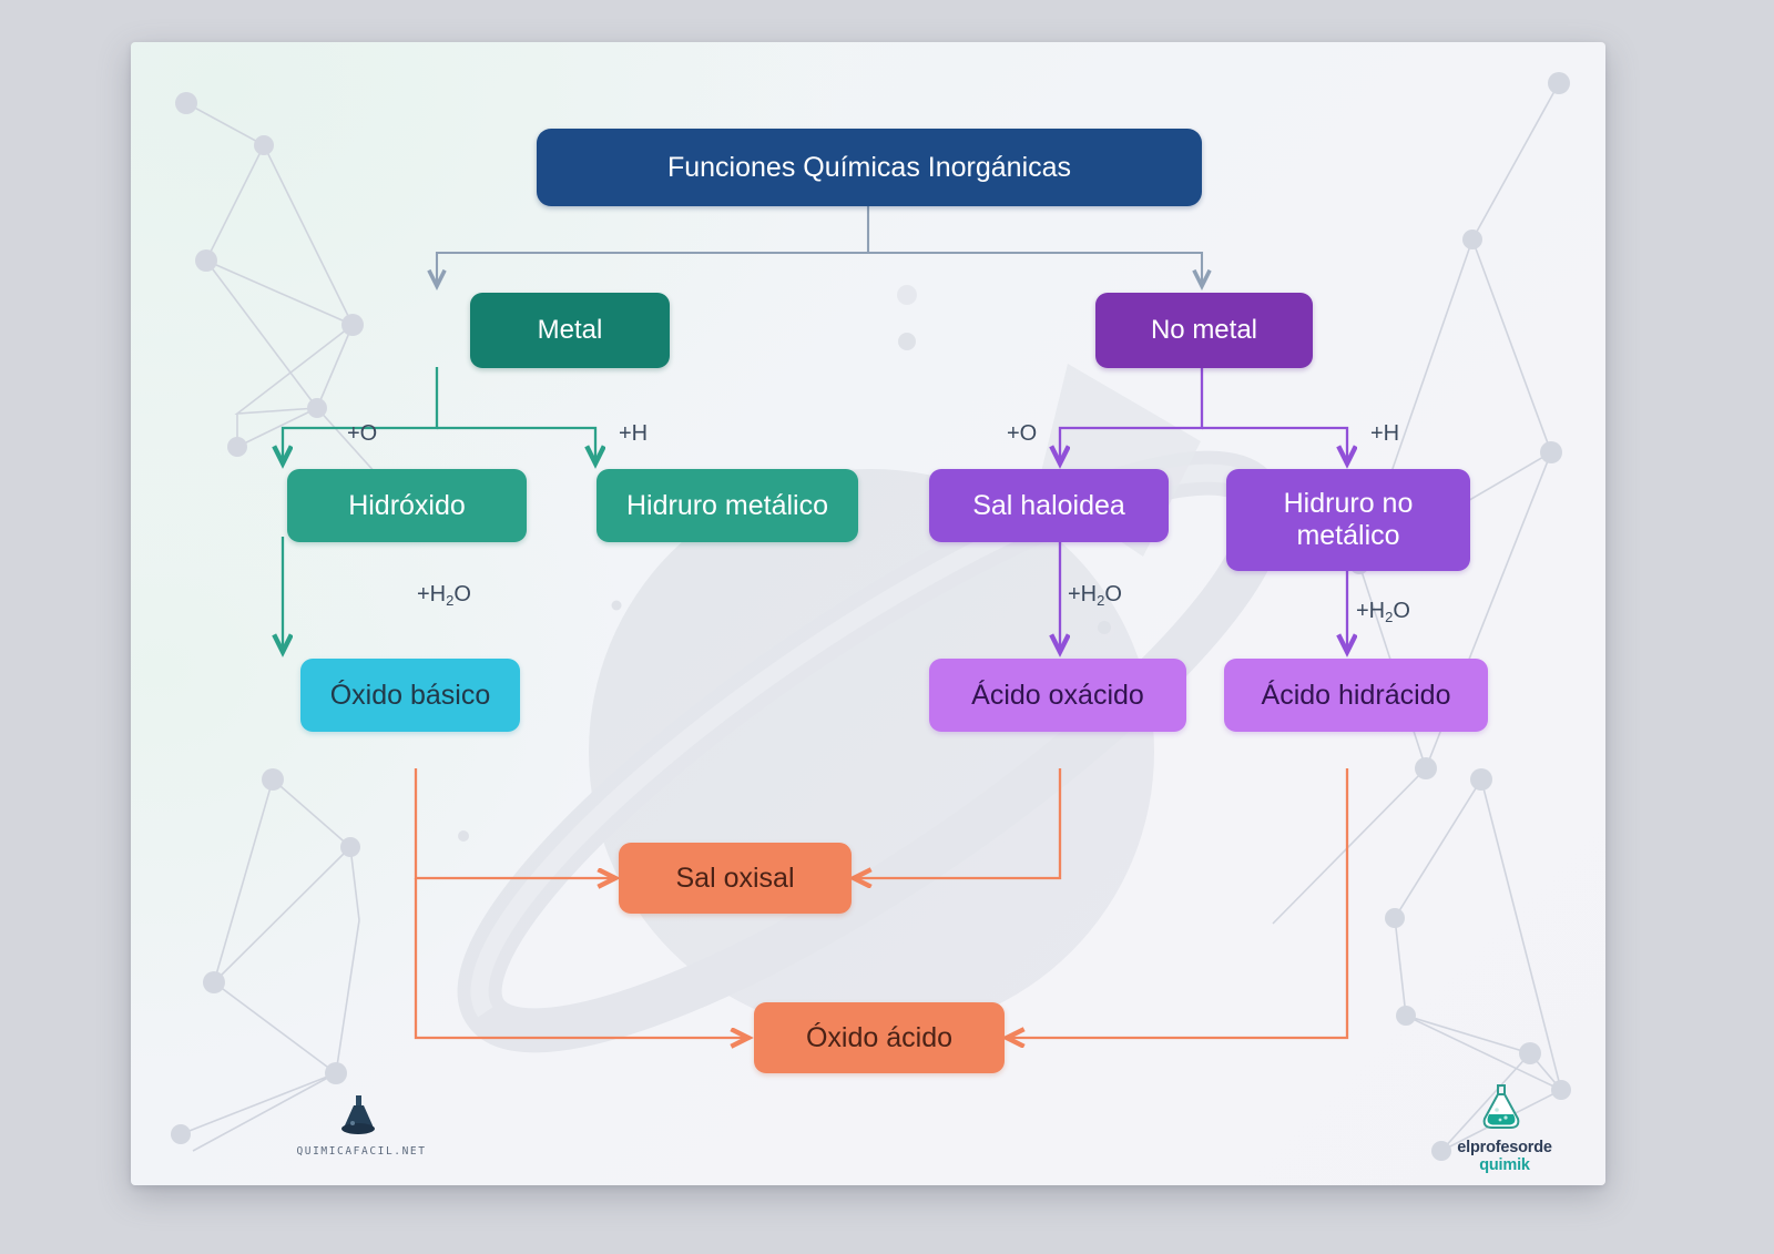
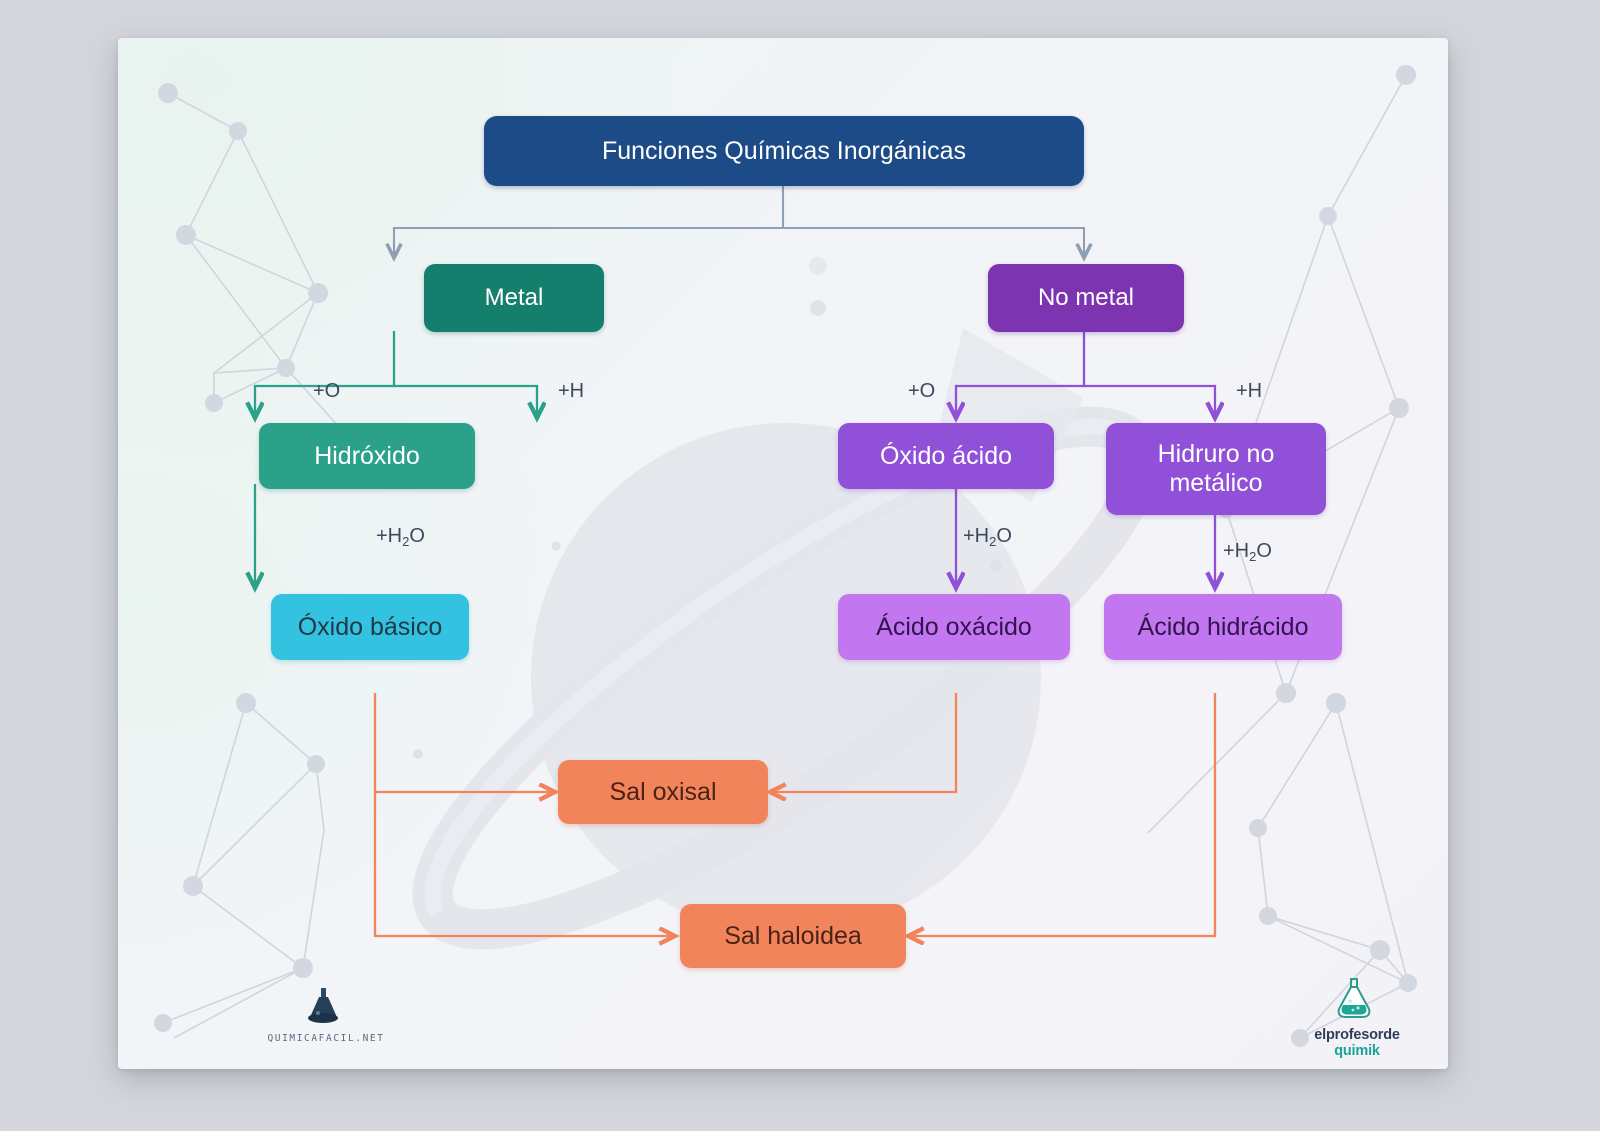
  Funciones Químicas Inorgánicas
  Metal
  No metal
  Hidróxido
- Hidruro metálico
- Sal haloidea
+ Óxido ácido
  Hidruro no
  metálico
  Óxido básico
  Ácido oxácido
  Ácido hidrácido
  Sal oxisal
- Óxido ácido
+ Sal haloidea
  +O
  +H
  +O
  +H
  +H2O
  +H2O
  +H2O
  QUIMICAFACIL.NET
  elprofesorde
  quimik
